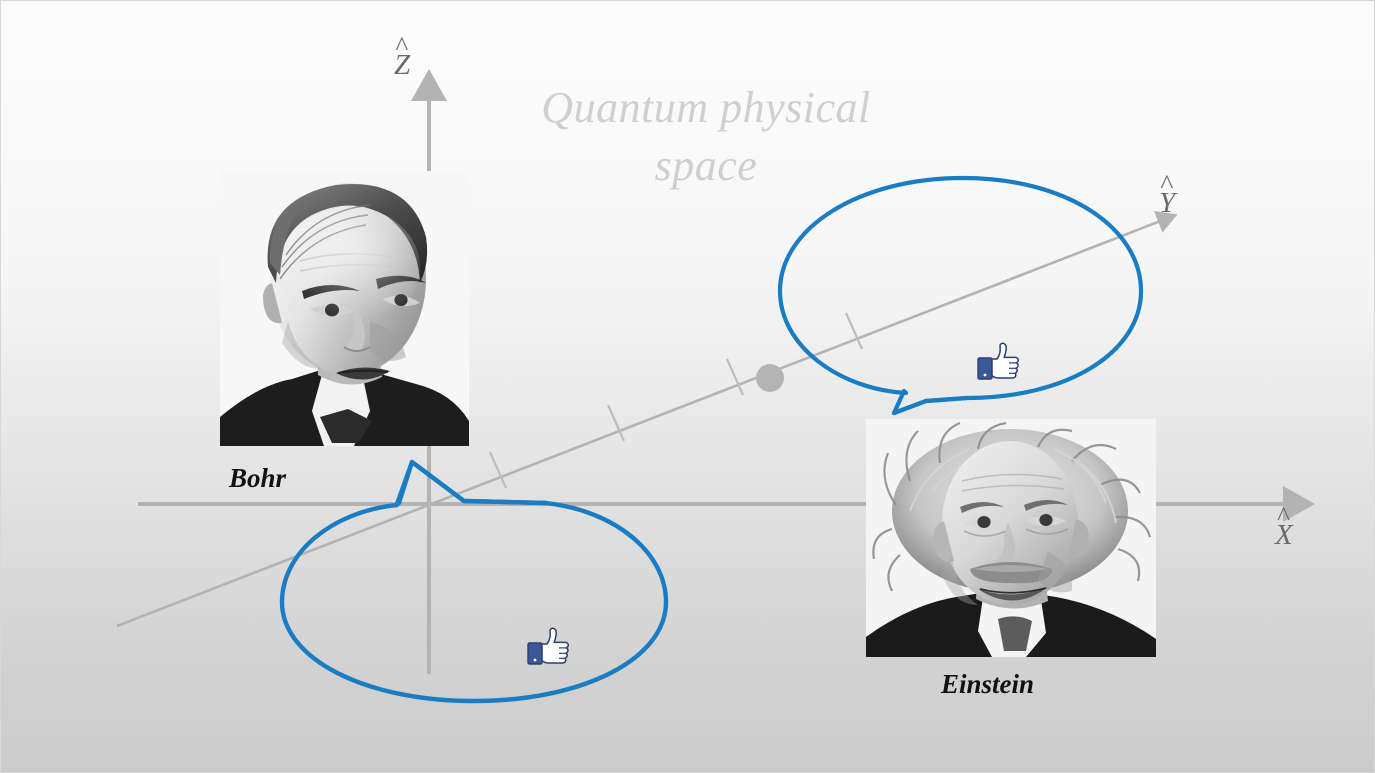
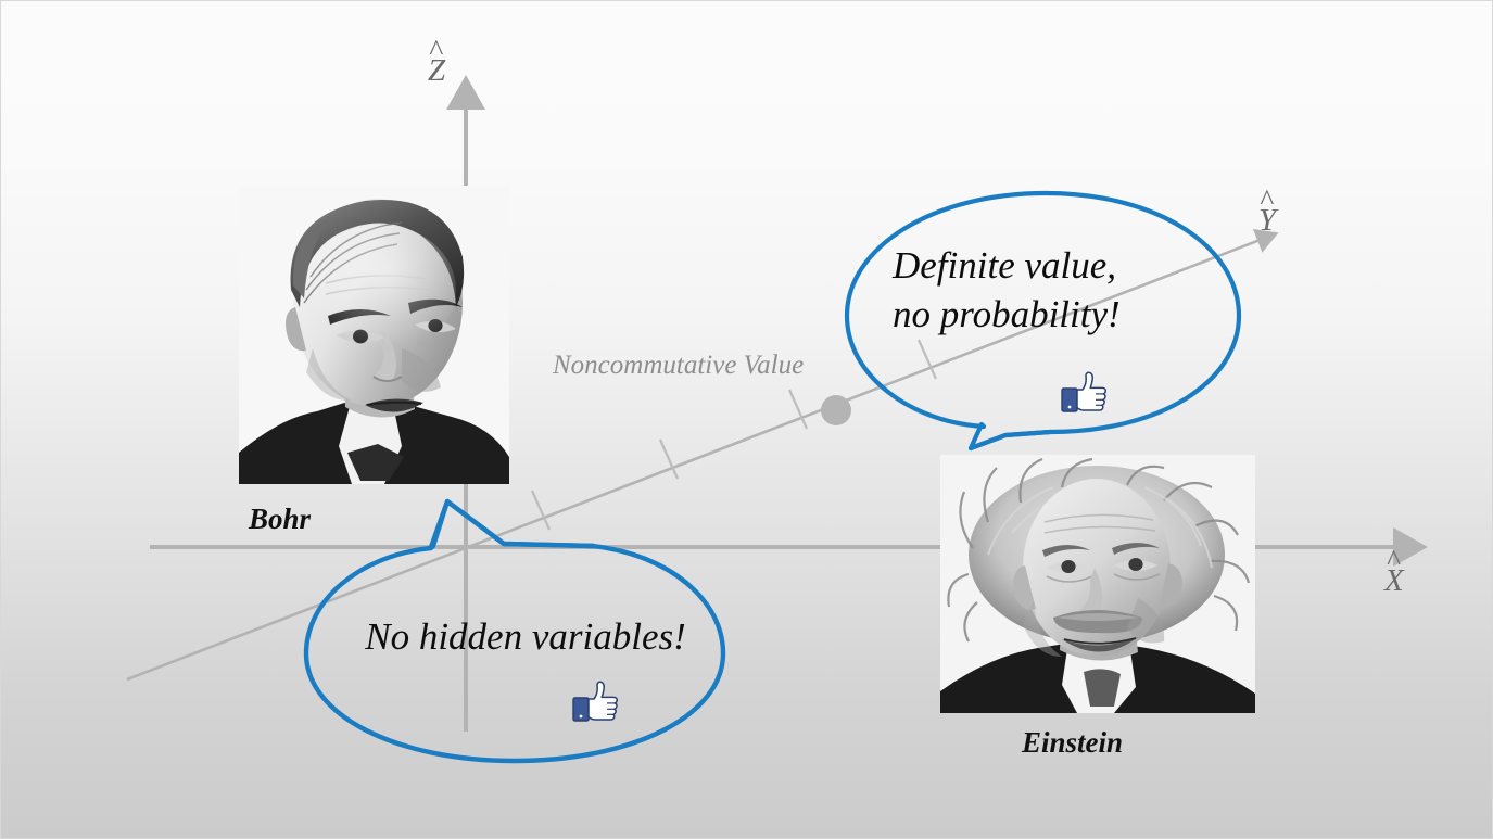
- Quantum physical space
  Z
  Y
  X
+ Noncommutative Value
+ Definite value,
+ no probability!
+ No hidden variables!
  Bohr
  Einstein
